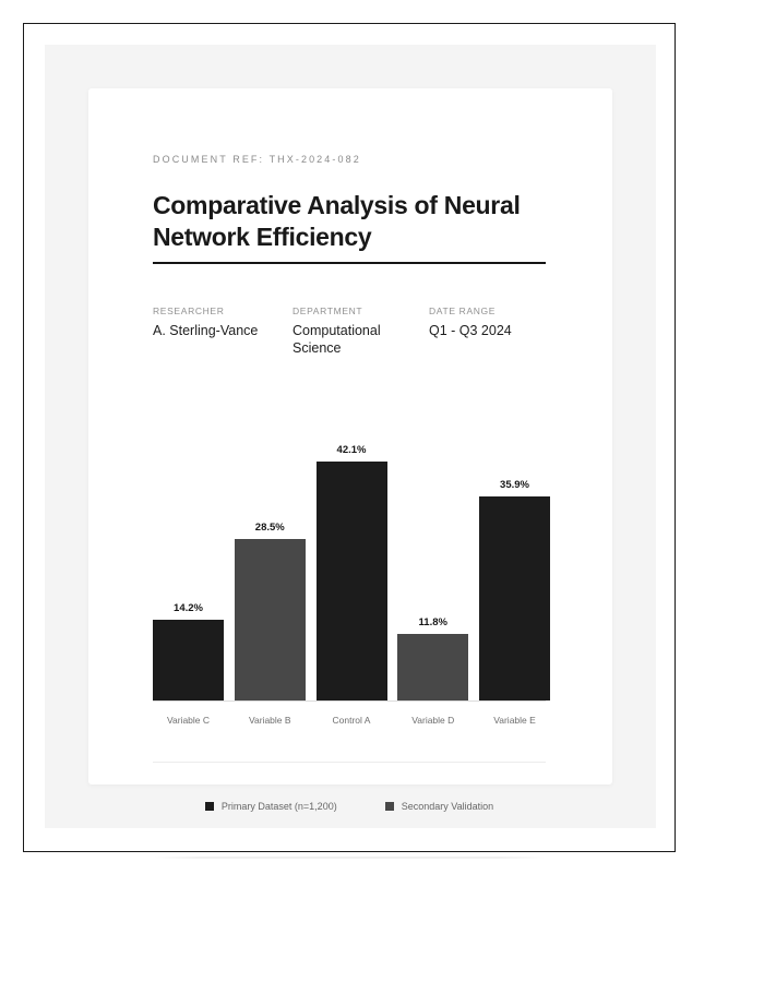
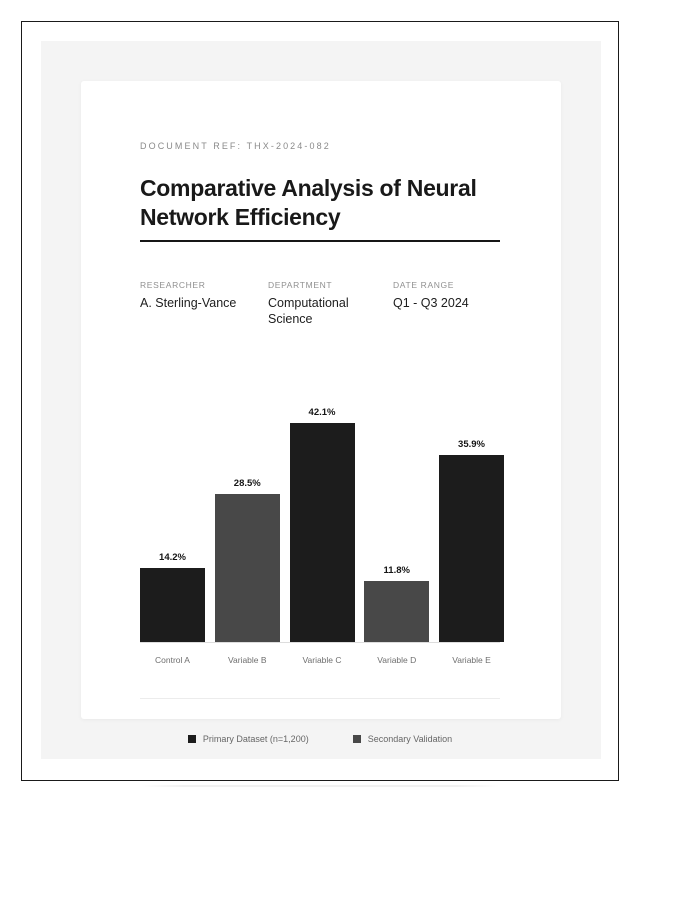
  DOCUMENT REF: THX-2024-082
  Comparative Analysis of Neural Network Efficiency
  RESEARCHER
  A. Sterling-Vance
  DEPARTMENT
  Computational Science
  DATE RANGE
  Q1 - Q3 2024
  14.2%
- Variable C
+ Control A
  28.5%
  Variable B
  42.1%
- Control A
+ Variable C
  11.8%
  Variable D
  35.9%
  Variable E
  Primary Dataset (n=1,200)
  Secondary Validation
